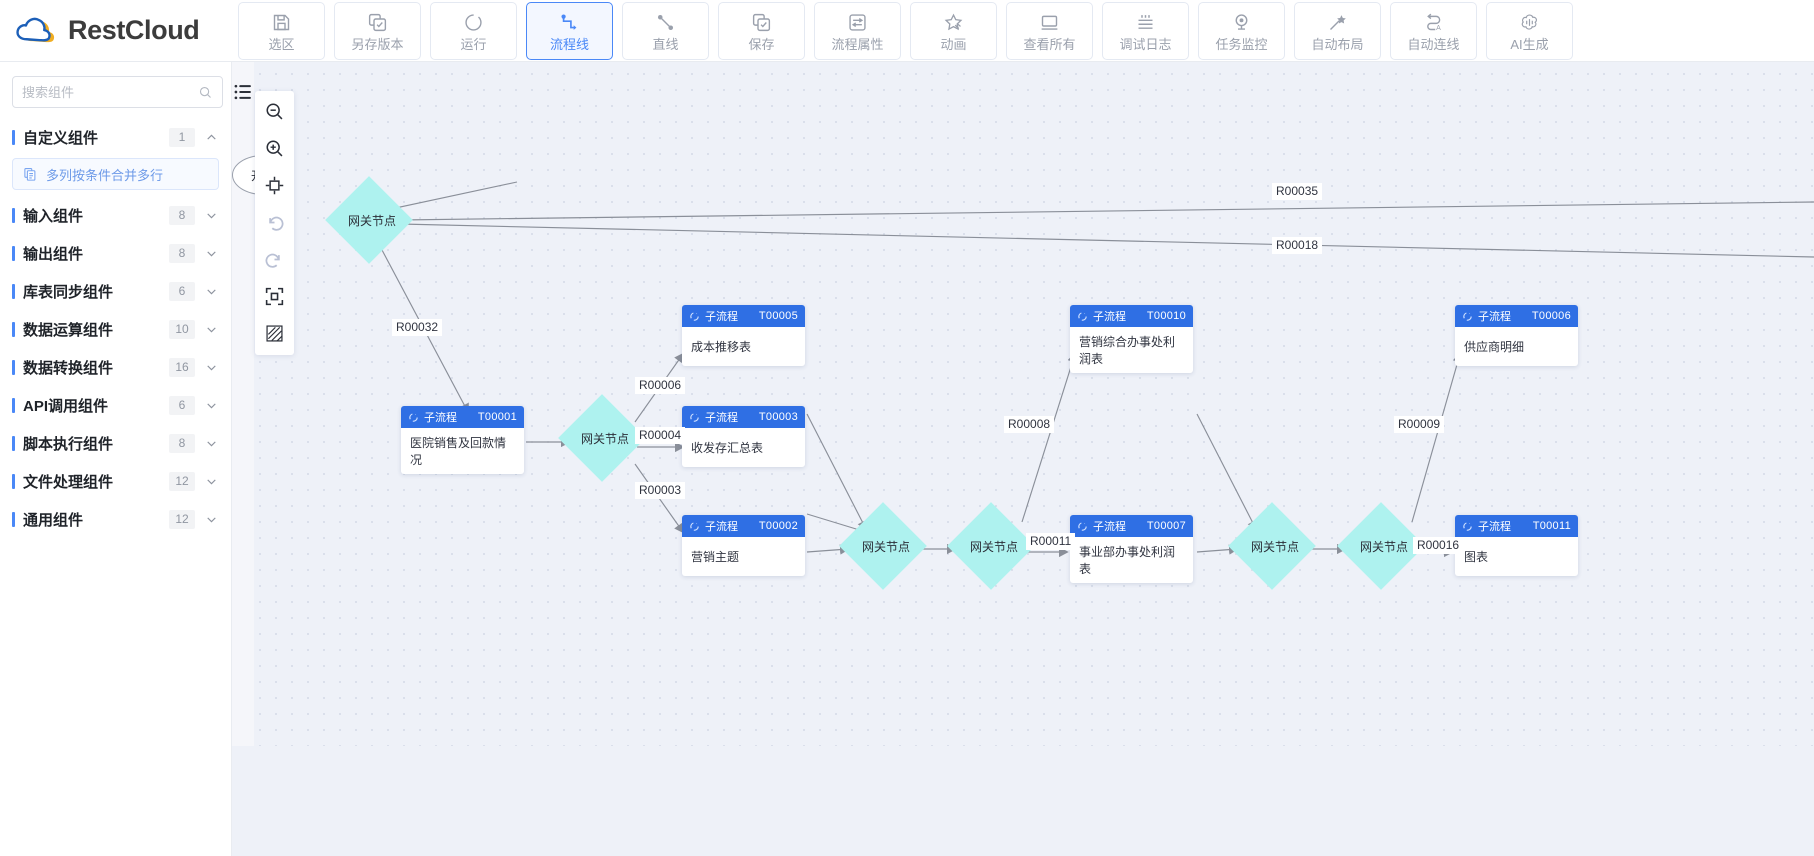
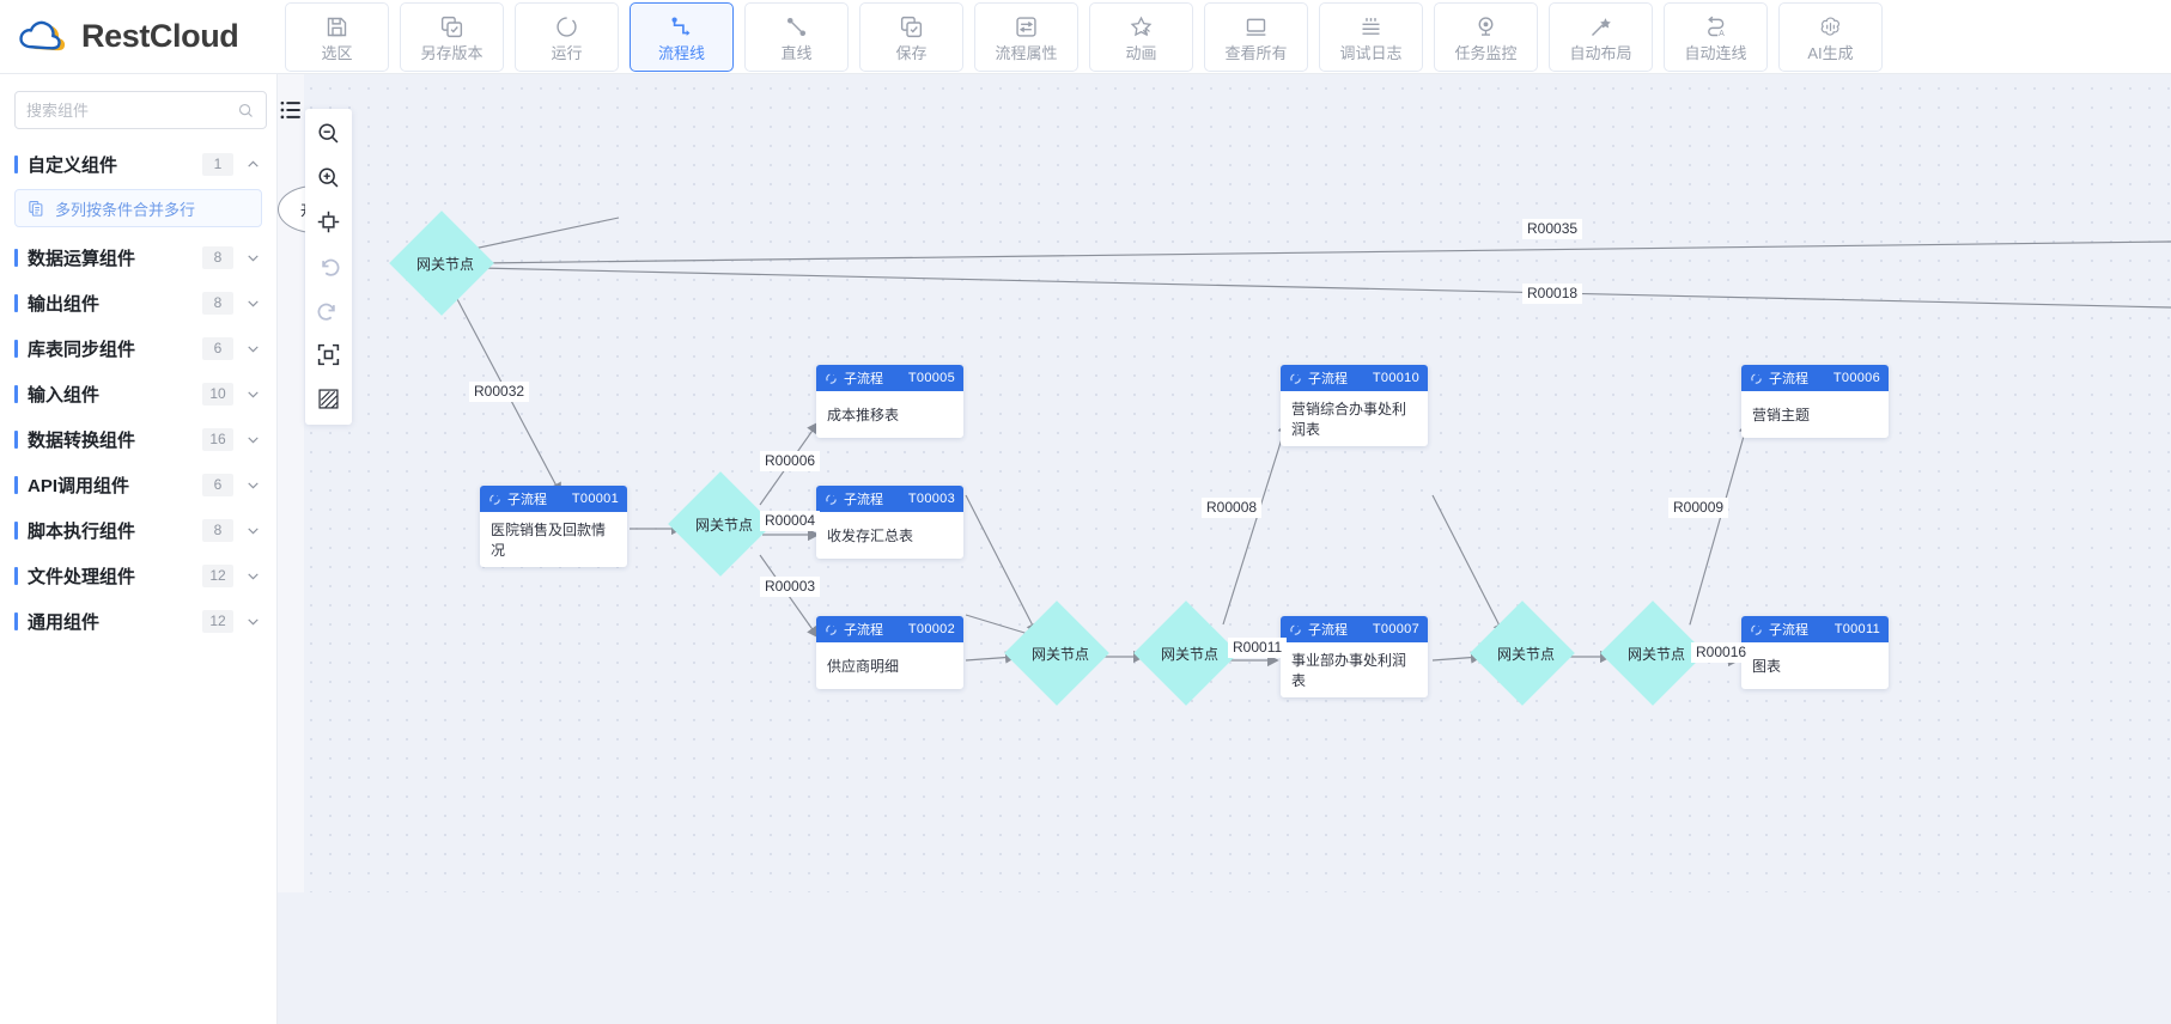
  RestCloud
  选区
  另存版本
  运行
  流程线
  直线
  保存
  流程属性
  动画
  查看所有
  调试日志
  任务监控
  自动布局
  自动连线
  AI生成
  搜索组件
  自定义组件
  1
  多列按条件合并多行
- 输入组件
+ 数据运算组件
  8
  输出组件
  8
  库表同步组件
  6
- 数据运算组件
+ 输入组件
  10
  数据转换组件
  16
  API调用组件
  6
  脚本执行组件
  8
  文件处理组件
  12
  通用组件
  12
  网关节点
  网关节点
  网关节点
  网关节点
  网关节点
  网关节点
  子流程
  T00001
  医院销售及回款情况
  子流程
  T00005
  成本推移表
  子流程
  T00003
  收发存汇总表
  子流程
  T00002
- 营销主题
+ 供应商明细
  子流程
  T00010
  营销综合办事处利润表
  子流程
  T00007
  事业部办事处利润表
  子流程
  T00006
- 供应商明细
+ 营销主题
  子流程
  T00011
  图表
  R00035
  R00018
  R00032
  R00006
  R00004
  R00003
  R00008
  R00011
  R00009
  R00016
